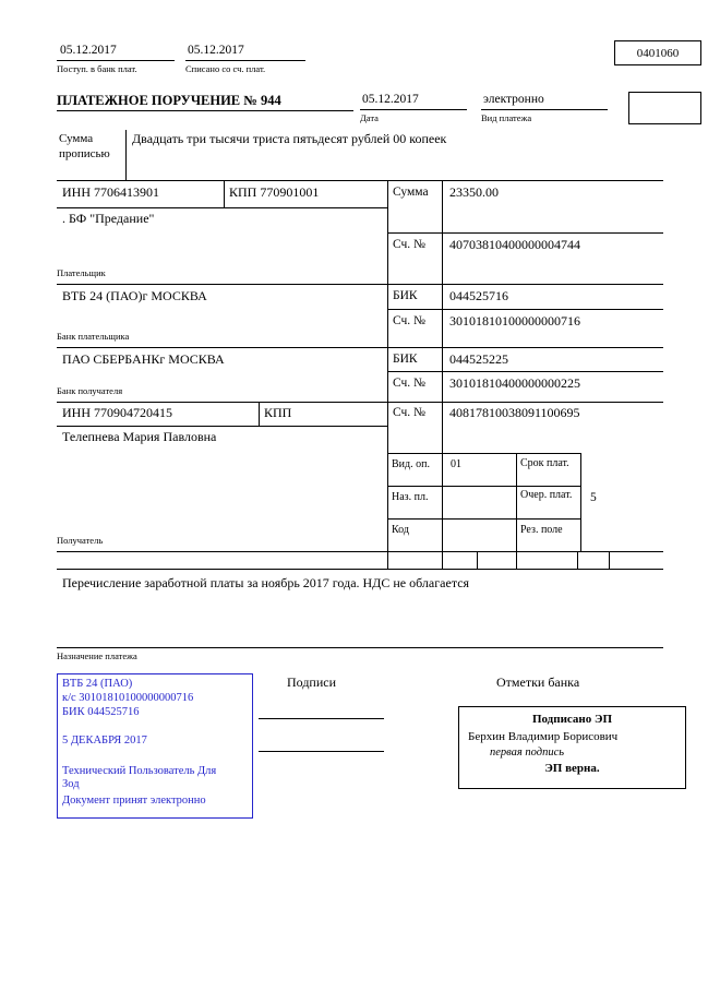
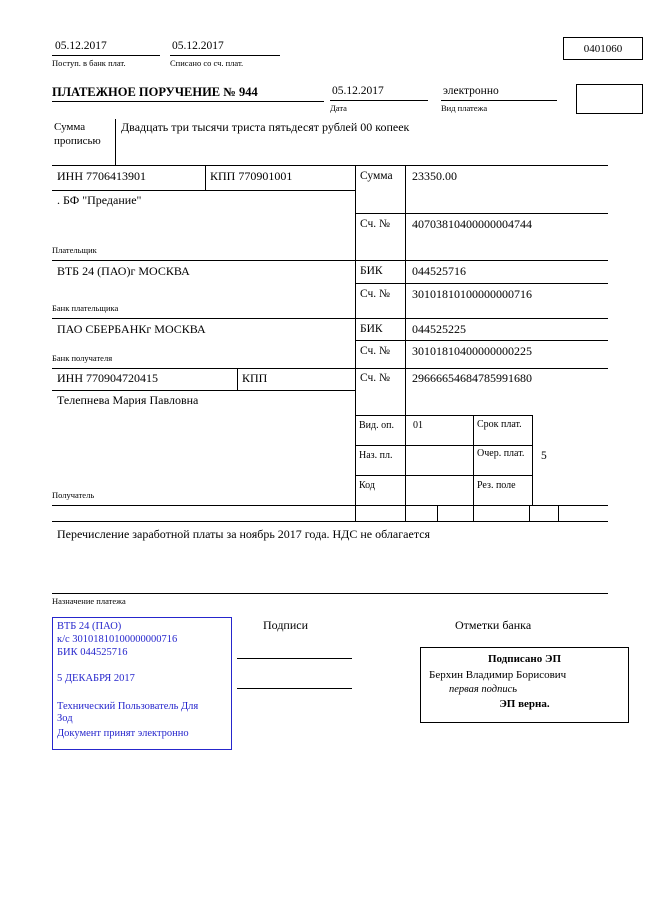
  05.12.2017
  Поступ. в банк плат.
  05.12.2017
  Списано со сч. плат.
  0401060
  ПЛАТЕЖНОЕ ПОРУЧЕНИЕ № 944
  05.12.2017
  Дата
  электронно
  Вид платежа
  Сумма
  прописью
  Двадцать три тысячи триста пятьдесят рублей 00 копеек
  ИНН 7706413901
  КПП 770901001
  Сумма
  23350.00
  . БФ "Предание"
  Сч. №
  40703810400000004744
  Плательщик
  ВТБ 24 (ПАО)г МОСКВА
  БИК
  044525716
  Сч. №
  30101810100000000716
  Банк плательщика
  ПАО СБЕРБАНКг МОСКВА
  БИК
  044525225
  Сч. №
  30101810400000000225
  Банк получателя
  ИНН 770904720415
  КПП
  Сч. №
- 40817810038091100695
+ 29666654684785991680
  Телепнева Мария Павловна
  Вид. оп.
  01
  Срок плат.
  Наз. пл.
  Очер. плат.
  5
  Код
  Рез. поле
  Получатель
  Перечисление заработной платы за ноябрь 2017 года. НДС не облагается
  Назначение платежа
  ВТБ 24 (ПАО)
  к/с 30101810100000000716
  БИК 044525716
  5 ДЕКАБРЯ 2017
  Технический Пользователь Для Зод
  Документ принят электронно
  Подписи
  Отметки банка
  Подписано ЭП
  Берхин Владимир Борисович
  первая подпись
  ЭП верна.
